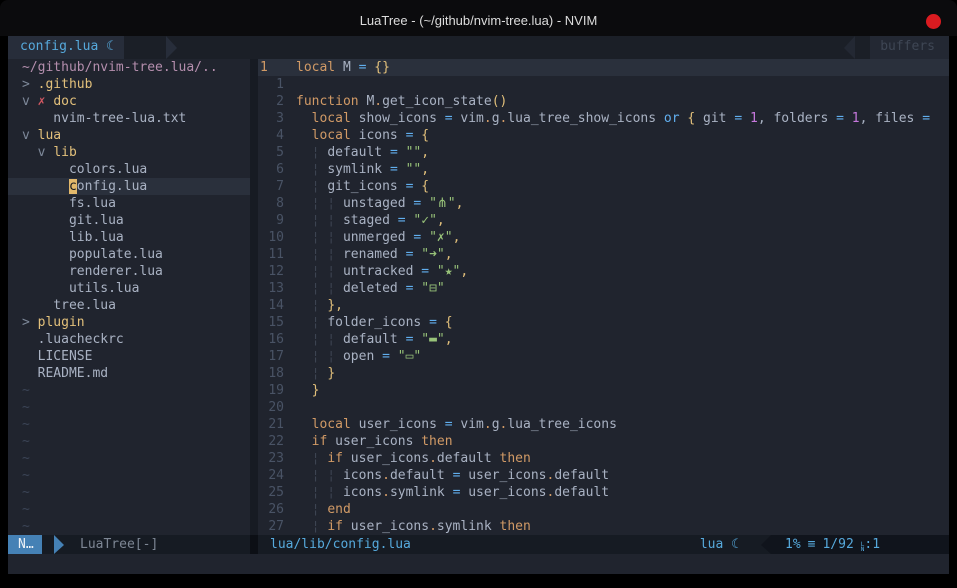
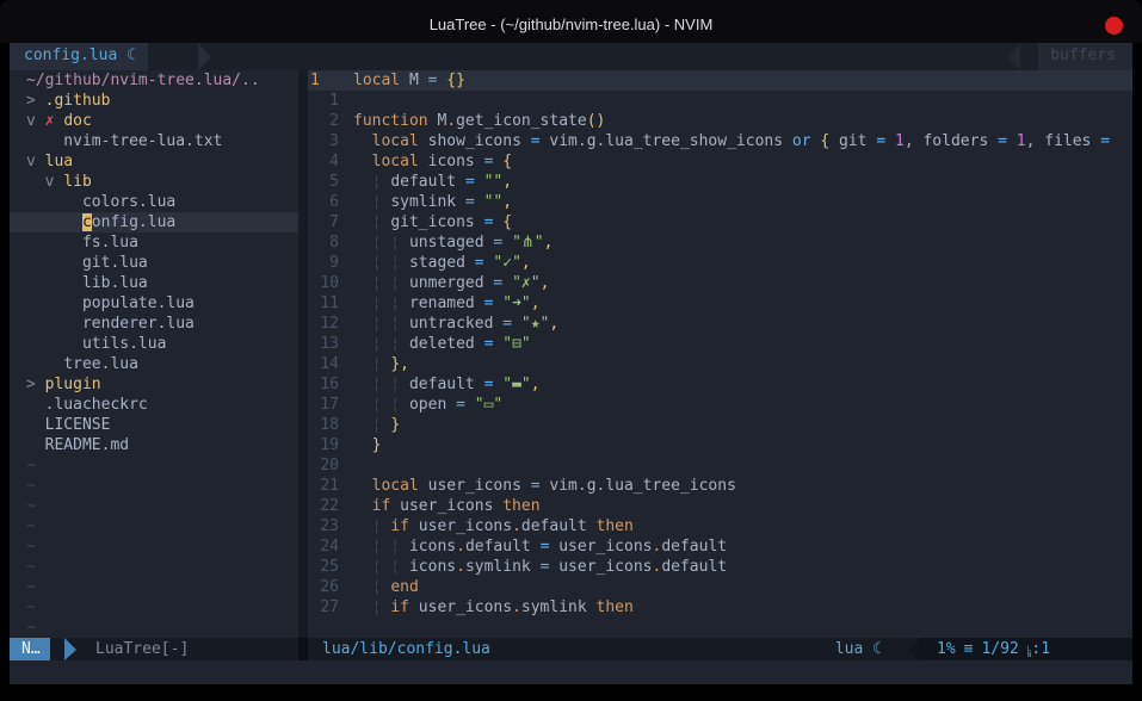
  LuaTree - (~/github/nvim-tree.lua) - NVIM
  config.lua ☾
  buffers
  ~/github/nvim-tree.lua/..
  > .github
  v ✗ doc
  nvim-tree-lua.txt
  v lua
  v lib
  colors.lua
  config.lua
  fs.lua
  git.lua
  lib.lua
  populate.lua
  renderer.lua
  utils.lua
  tree.lua
  > plugin
  .luacheckrc
  LICENSE
  README.md
  ~
  ~
  ~
  ~
  ~
  ~
  ~
  ~
  ~
  1
  local M = {}
  1
  2
  function M.get_icon_state()
  3
  local show_icons = vim.g.lua_tree_show_icons or { git = 1, folders = 1, files =
  4
  local icons = {
  5
  ¦ default = "",
  6
  ¦ symlink = "",
  7
  ¦ git_icons = {
  8
  ¦ ¦ unstaged = "⋔",
  9
  ¦ ¦ staged = "✓",
  10
  ¦ ¦ unmerged = "✗",
  11
  ¦ ¦ renamed = "➜",
  12
  ¦ ¦ untracked = "★",
  13
  ¦ ¦ deleted = "⊟"
  14
  ¦ },
- 15
- ¦ folder_icons = {
  16
  ¦ ¦ default = "▬",
  17
  ¦ ¦ open = "▭"
  18
  ¦ }
  19
  }
  20
  21
  local user_icons = vim.g.lua_tree_icons
  22
  if user_icons then
  23
  ¦ if user_icons.default then
  24
  ¦ ¦ icons.default = user_icons.default
  25
  ¦ ¦ icons.symlink = user_icons.default
  26
  ¦ end
  27
  ¦ if user_icons.symlink then
  N…
  LuaTree[-]
  lua/lib/config.lua
  lua ☾
  1%
  ≡
  1/92
  :1
